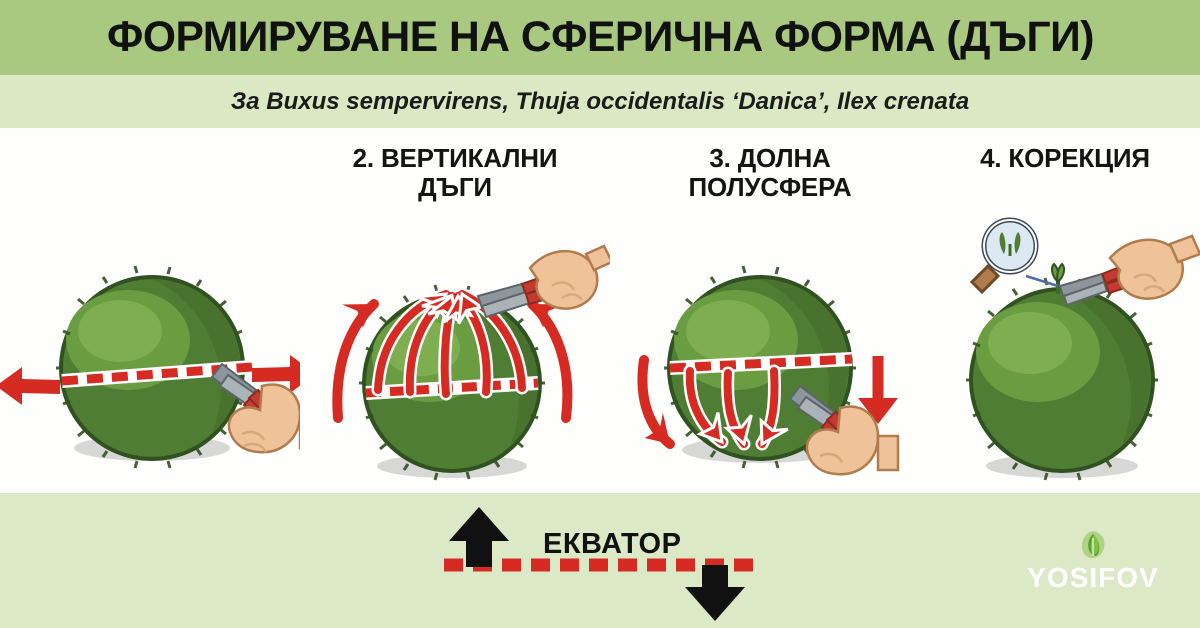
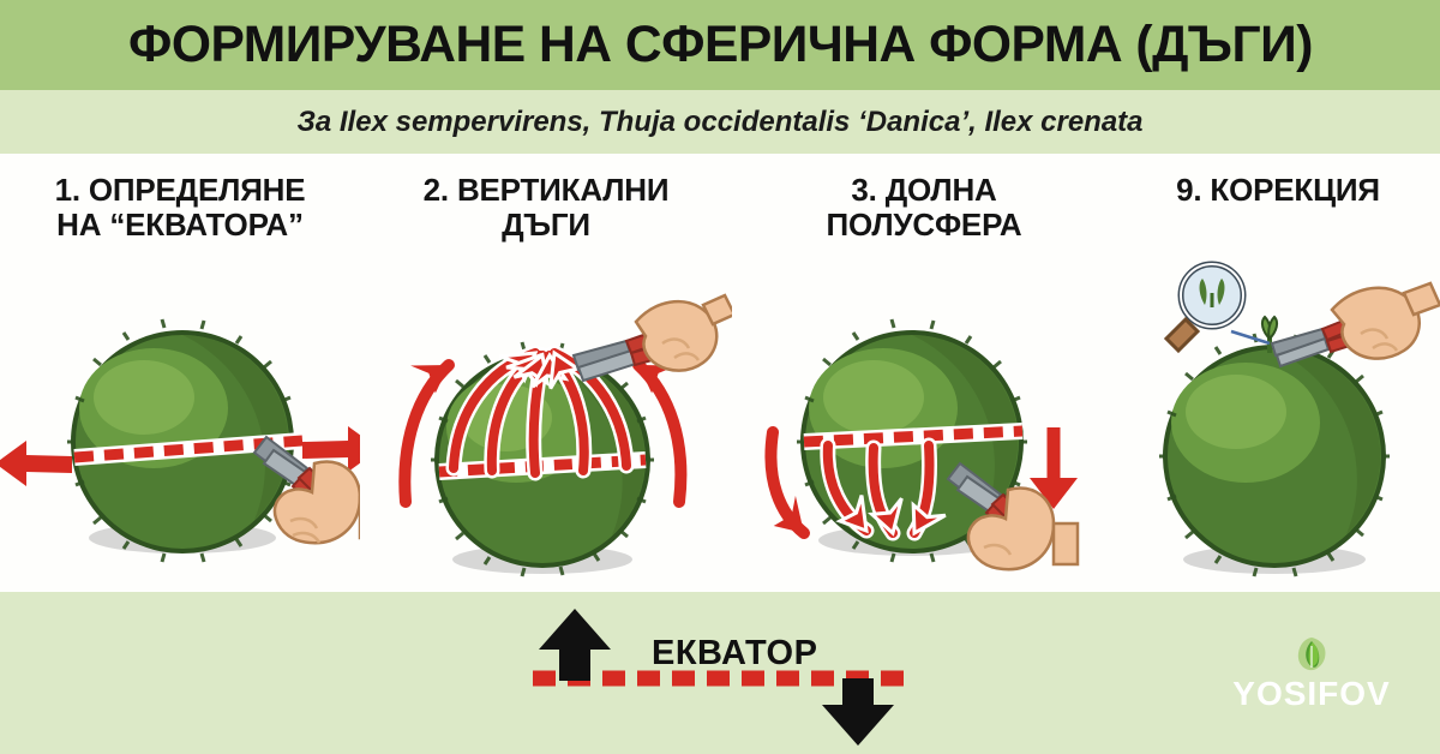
  ФОРМИРУВАНЕ НА СФЕРИЧНА ФОРМА (ДЪГИ)
- За Buxus sempervirens, Thuja occidentalis ‘Danica’, Ilex crenata
+ За Ilex sempervirens, Thuja occidentalis ‘Danica’, Ilex crenata
+ 1. ОПРЕДЕЛЯНЕ
+ НА “ЕКВАТОРА”
  2. ВЕРТИКАЛНИ
  ДЪГИ
  3. ДОЛНА
  ПОЛУСФЕРА
- 4. КОРЕКЦИЯ
+ 9. КОРЕКЦИЯ
  ЕКВАТОР
  YOSIFOV
